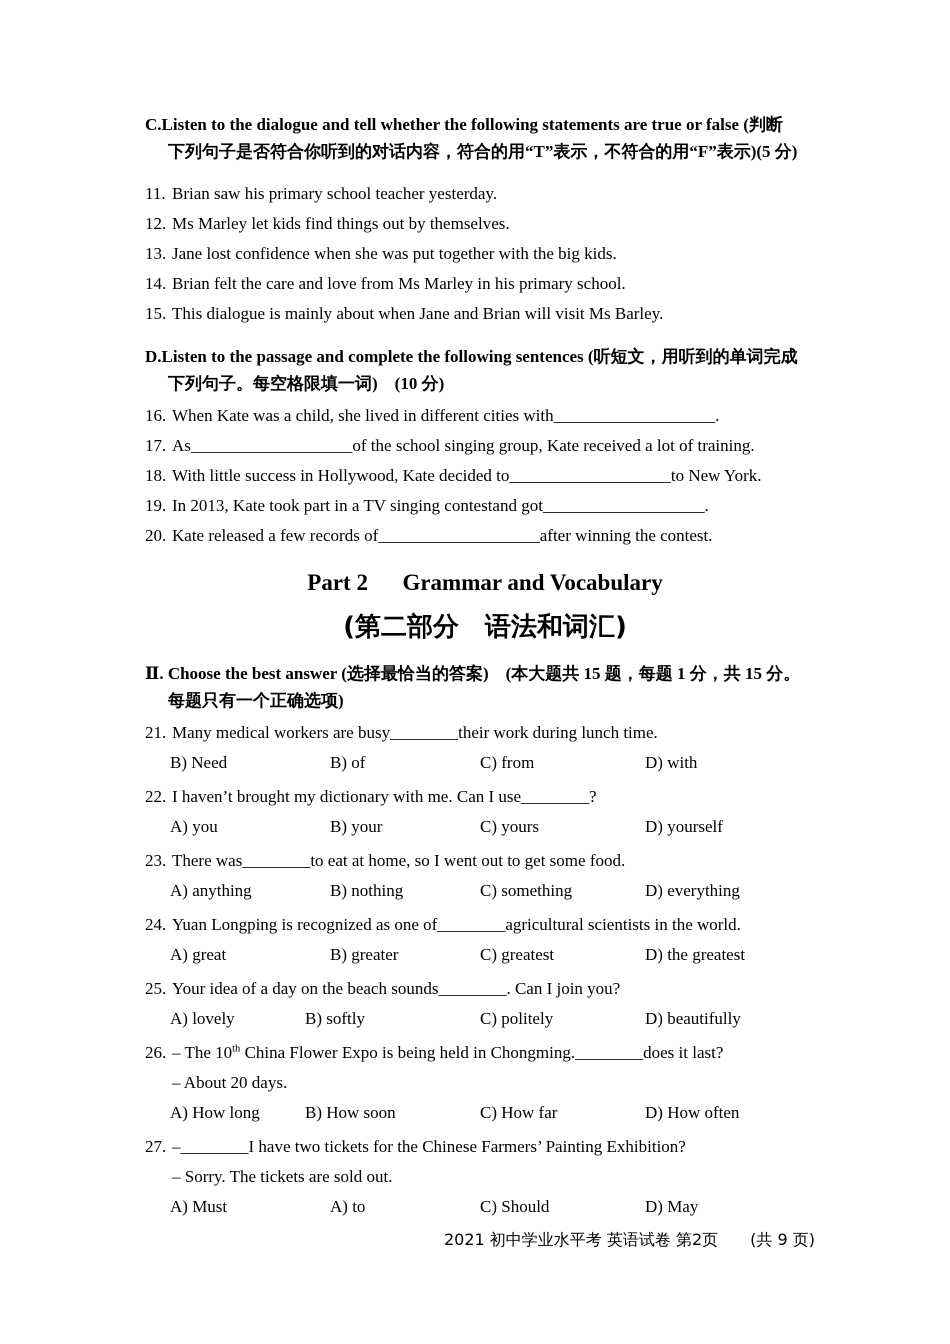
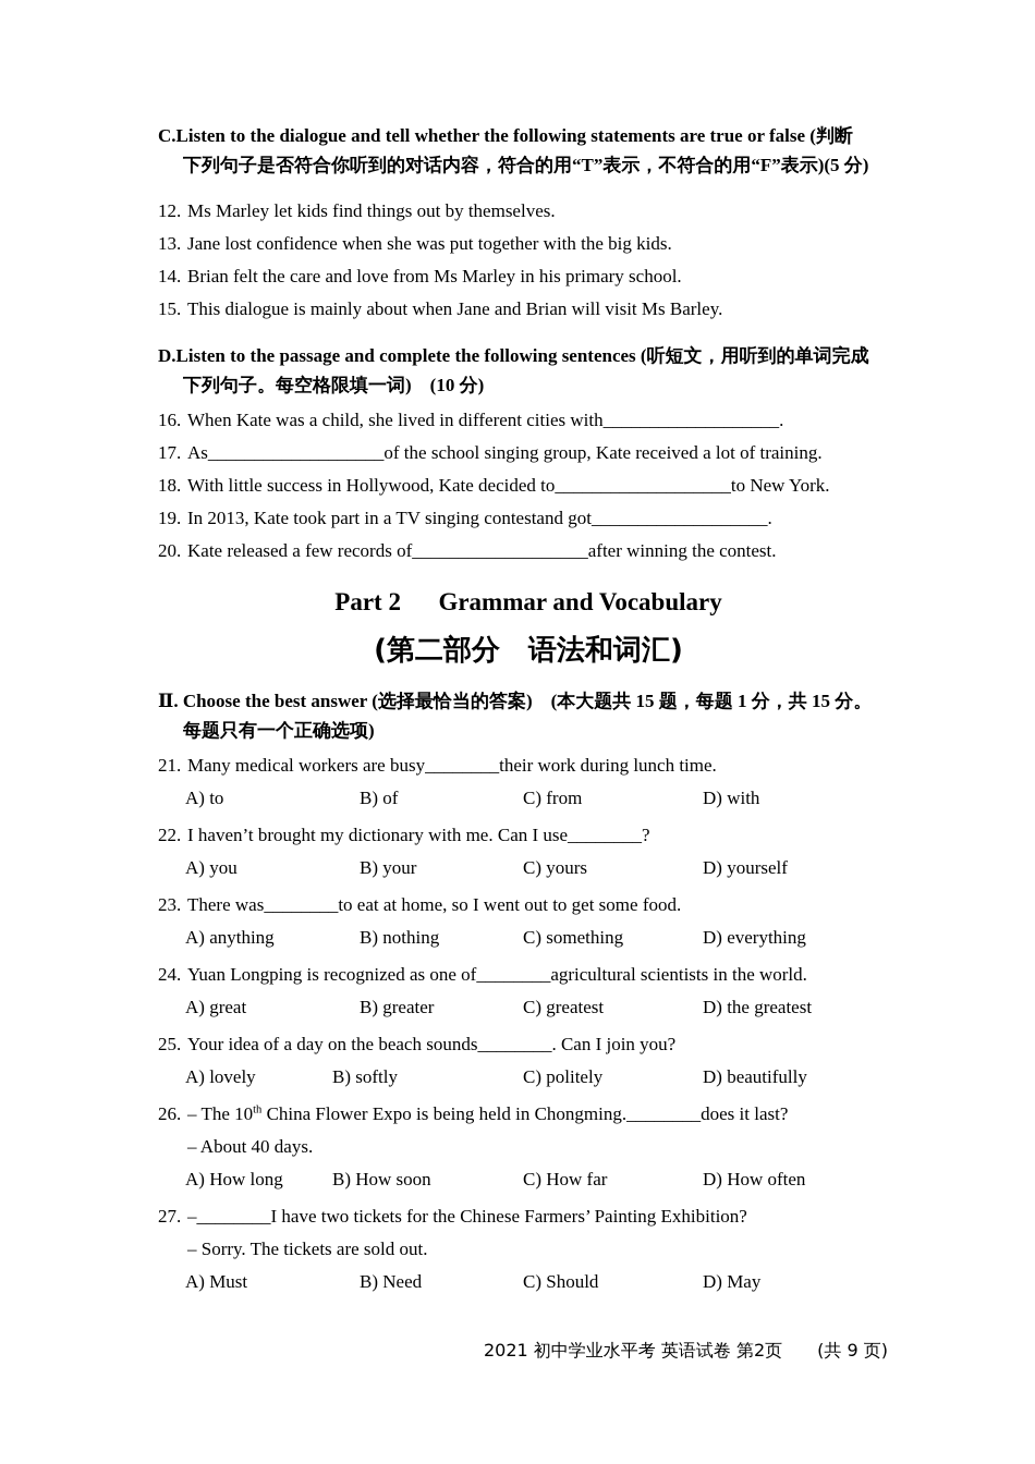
  C.Listen to the dialogue and tell whether the following statements are true or false (判断
  下列句子是否符合你听到的对话内容，符合的用“T”表示，不符合的用“F”表示)(5 分)
- 11.
- Brian saw his primary school teacher yesterday.
  12.
  Ms Marley let kids find things out by themselves.
  13.
  Jane lost confidence when she was put together with the big kids.
  14.
  Brian felt the care and love from Ms Marley in his primary school.
  15.
  This dialogue is mainly about when Jane and Brian will visit Ms Barley.
  D.Listen to the passage and complete the following sentences (听短文，用听到的单词完成
  下列句子。每空格限填一词) (10 分)
  16.
  When Kate was a child, she lived in different cities with___________________.
  17.
  As___________________of the school singing group, Kate received a lot of training.
  18.
  With little success in Hollywood, Kate decided to___________________to New York.
  19.
  In 2013, Kate took part in a TV singing contestand got___________________.
  20.
  Kate released a few records of___________________after winning the contest.
  Part 2 Grammar and Vocabulary
  (第二部分 语法和词汇)
  Ⅱ. Choose the best answer (选择最恰当的答案) (本大题共 15 题，每题 1 分，共 15 分。
  每题只有一个正确选项)
  21.
  Many medical workers are busy________their work during lunch time.
- B) Need
+ A) to
  B) of
  C) from
  D) with
  22.
  I haven’t brought my dictionary with me. Can I use________?
  A) you
  B) your
  C) yours
  D) yourself
  23.
  There was________to eat at home, so I went out to get some food.
  A) anything
  B) nothing
  C) something
  D) everything
  24.
  Yuan Longping is recognized as one of________agricultural scientists in the world.
  A) great
  B) greater
  C) greatest
  D) the greatest
  25.
  Your idea of a day on the beach sounds________. Can I join you?
  A) lovely
  B) softly
  C) politely
  D) beautifully
  26.
  – The 10th China Flower Expo is being held in Chongming.________does it last?
- – About 20 days.
+ – About 40 days.
  A) How long
  B) How soon
  C) How far
  D) How often
  27.
  –________I have two tickets for the Chinese Farmers’ Painting Exhibition?
  – Sorry. The tickets are sold out.
  A) Must
- A) to
+ B) Need
  C) Should
  D) May
  2021 初中学业水平考 英语试卷 第2页 (共 9 页)
